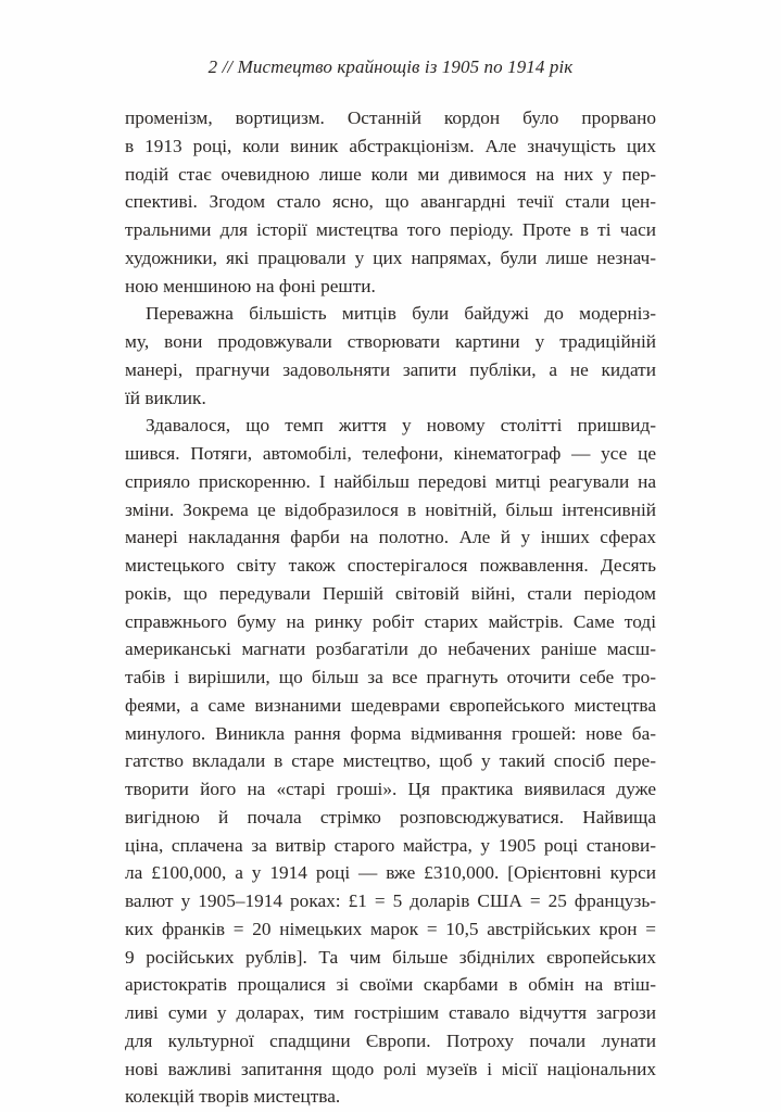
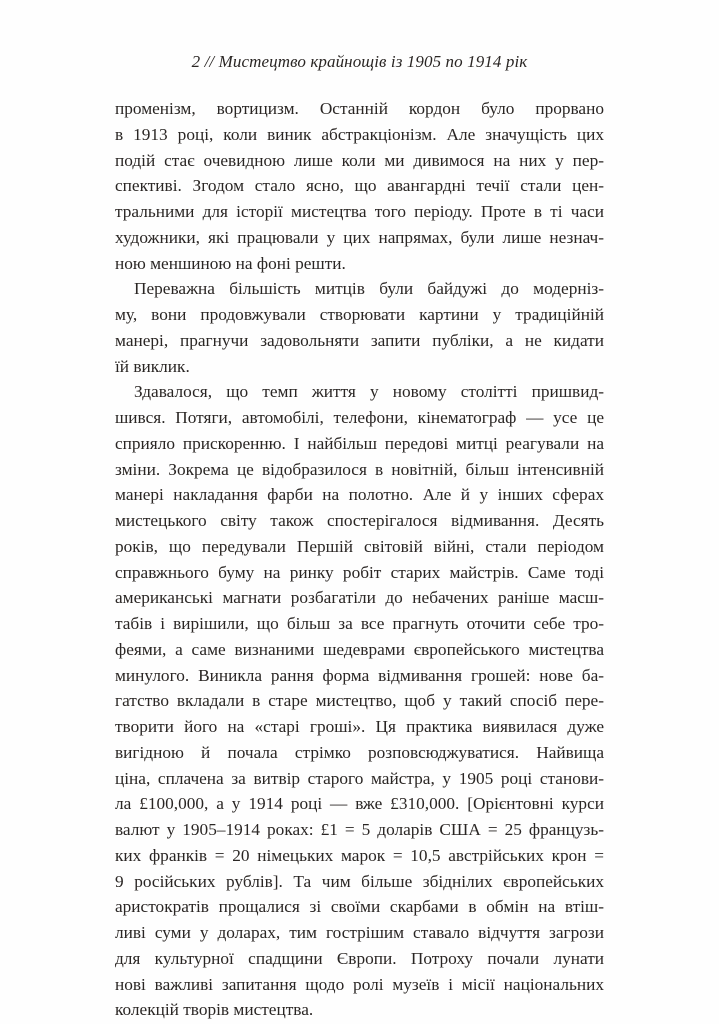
  2 // Мистецтво крайнощів із 1905 по 1914 рік
  променізм, вортицизм. Останній кордон було прорвано
  в 1913 році, коли виник абстракціонізм. Але значущість цих
  подій стає очевидною лише коли ми дивимося на них у пер-
  спективі. Згодом стало ясно, що авангардні течії стали цен-
  тральними для історії мистецтва того періоду. Проте в ті часи
  художники, які працювали у цих напрямах, були лише незнач-
  ною меншиною на фоні решти.
  Переважна більшість митців були байдужі до модерніз-
  му, вони продовжували створювати картини у традиційній
  манері, прагнучи задовольняти запити публіки, а не кидати
  їй виклик.
  Здавалося, що темп життя у новому столітті пришвид-
  шився. Потяги, автомобілі, телефони, кінематограф — усе це
  сприяло прискоренню. І найбільш передові митці реагували на
  зміни. Зокрема це відобразилося в новітній, більш інтенсивній
  манері накладання фарби на полотно. Але й у інших сферах
- мистецького світу також спостерігалося пожвавлення. Десять
+ мистецького світу також спостерігалося відмивання. Десять
  років, що передували Першій світовій війні, стали періодом
  справжнього буму на ринку робіт старих майстрів. Саме тоді
  американські магнати розбагатіли до небачених раніше масш-
  табів і вирішили, що більш за все прагнуть оточити себе тро-
  феями, а саме визнаними шедеврами європейського мистецтва
  минулого. Виникла рання форма відмивання грошей: нове ба-
  гатство вкладали в старе мистецтво, щоб у такий спосіб пере-
  творити його на «старі гроші». Ця практика виявилася дуже
  вигідною й почала стрімко розповсюджуватися. Найвища
  ціна, сплачена за витвір старого майстра, у 1905 році станови-
  ла £100,000, а у 1914 році — вже £310,000. [Орієнтовні курси
  валют у 1905–1914 роках: £1 = 5 доларів США = 25 французь-
  ких франків = 20 німецьких марок = 10,5 австрійських крон =
  9 російських рублів]. Та чим більше збіднілих європейських
  аристократів прощалися зі своїми скарбами в обмін на втіш-
  ливі суми у доларах, тим гострішим ставало відчуття загрози
  для культурної спадщини Європи. Потроху почали лунати
  нові важливі запитання щодо ролі музеїв і місії національних
  колекцій творів мистецтва.
